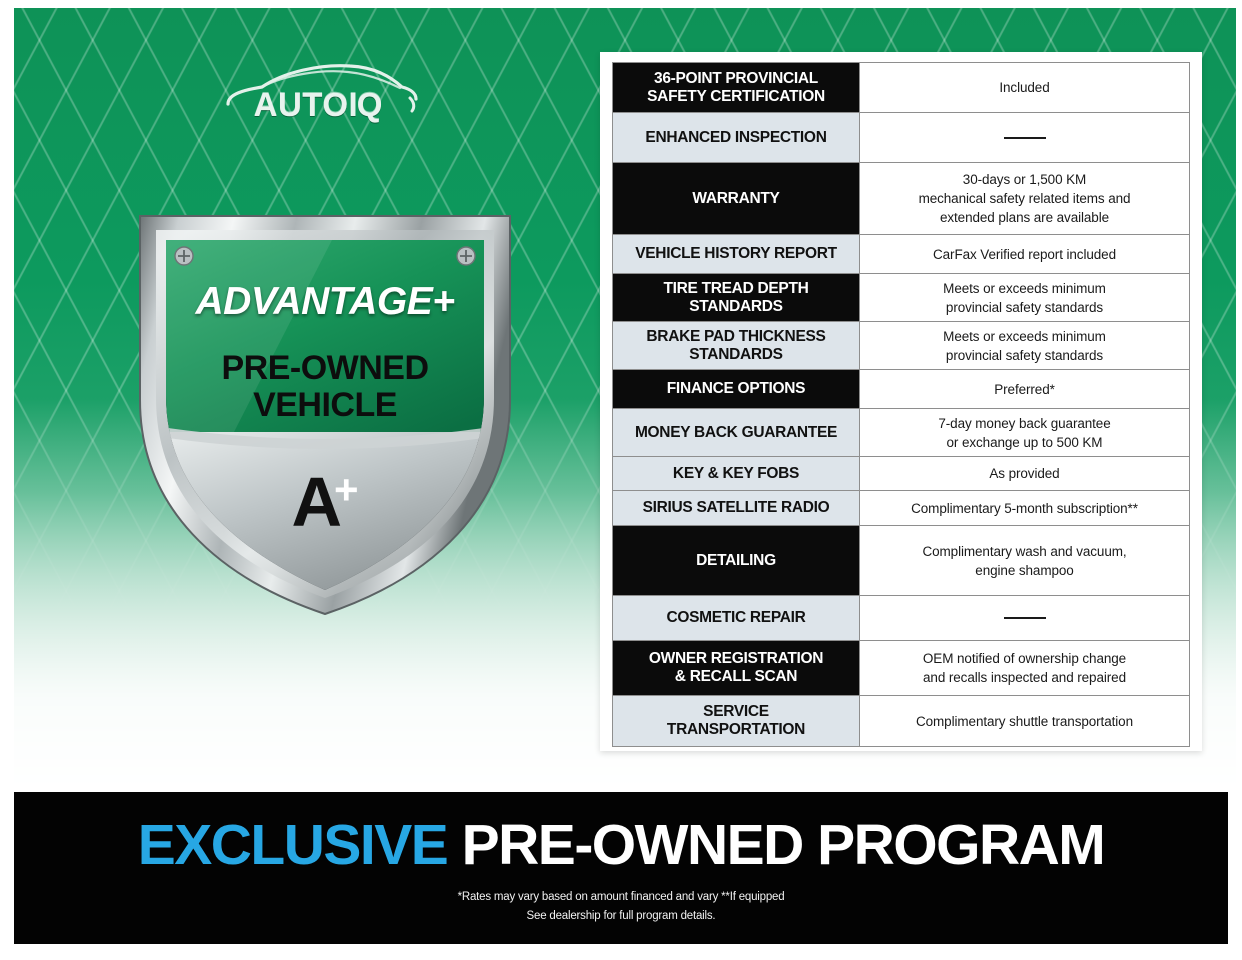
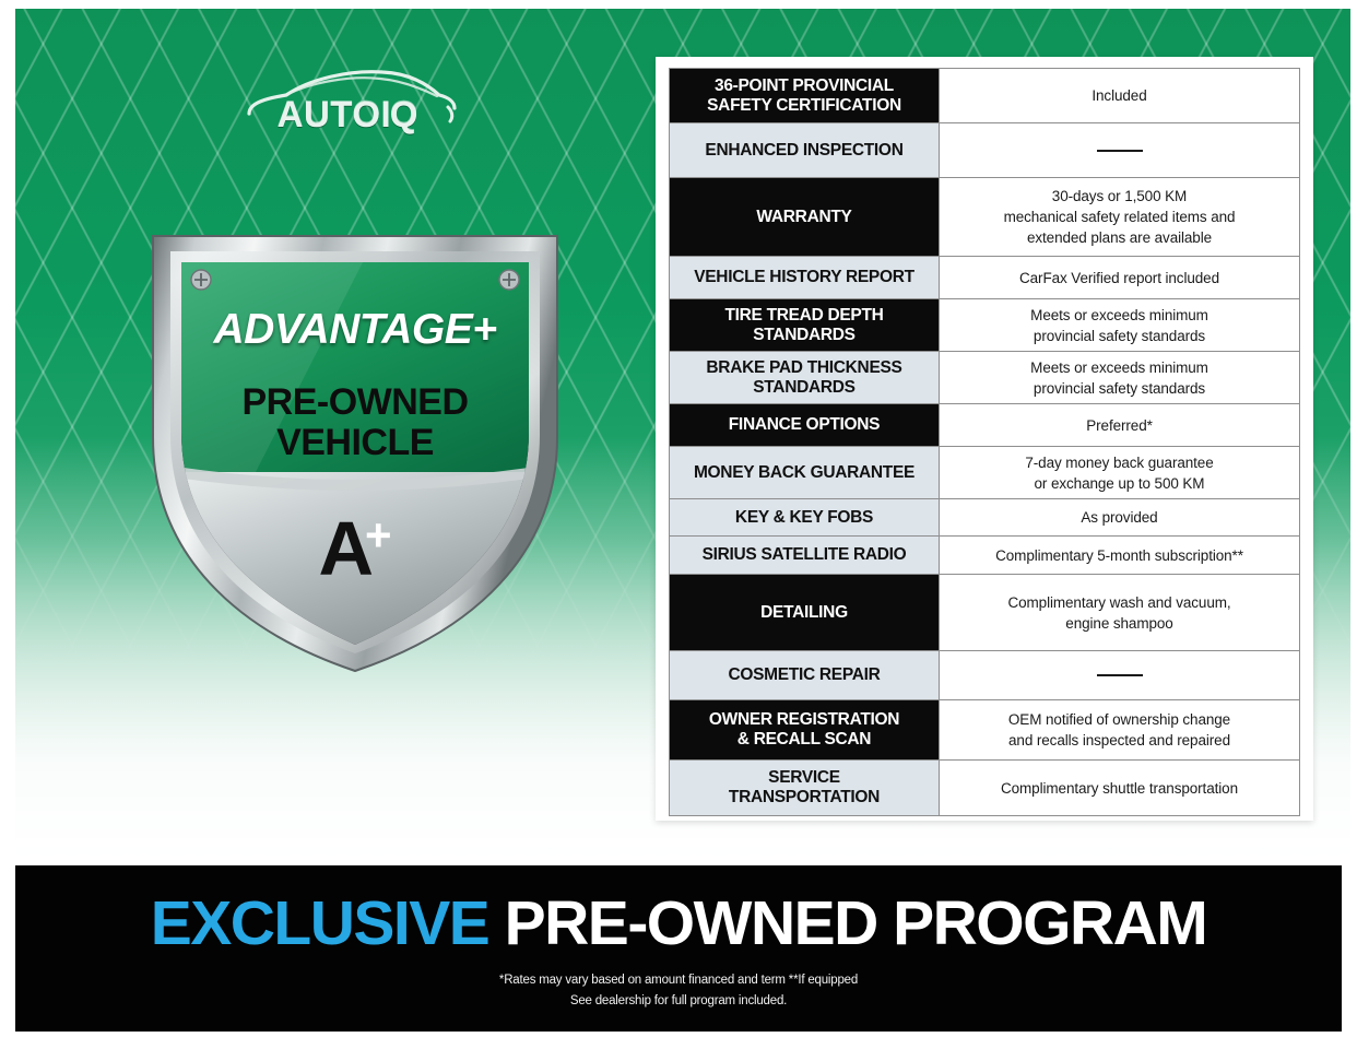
  AUTOIQ
  ADVANTAGE+
  PRE-OWNED
  VEHICLE
  A+
  36-POINT PROVINCIAL
  SAFETY CERTIFICATION
  Included
  ENHANCED INSPECTION
  WARRANTY
  30-days or 1,500 KM
  mechanical safety related items and
  extended plans are available
  VEHICLE HISTORY REPORT
  CarFax Verified report included
  TIRE TREAD DEPTH
  STANDARDS
  Meets or exceeds minimum
  provincial safety standards
  BRAKE PAD THICKNESS
  STANDARDS
  Meets or exceeds minimum
  provincial safety standards
  FINANCE OPTIONS
  Preferred*
  MONEY BACK GUARANTEE
  7-day money back guarantee
  or exchange up to 500 KM
  KEY & KEY FOBS
  As provided
  SIRIUS SATELLITE RADIO
  Complimentary 5-month subscription**
  DETAILING
  Complimentary wash and vacuum,
  engine shampoo
  COSMETIC REPAIR
  OWNER REGISTRATION
  & RECALL SCAN
  OEM notified of ownership change
  and recalls inspected and repaired
  SERVICE
  TRANSPORTATION
  Complimentary shuttle transportation
  EXCLUSIVE PRE-OWNED PROGRAM
- *Rates may vary based on amount financed and vary **If equipped
+ *Rates may vary based on amount financed and term **If equipped
- See dealership for full program details.
+ See dealership for full program included.
